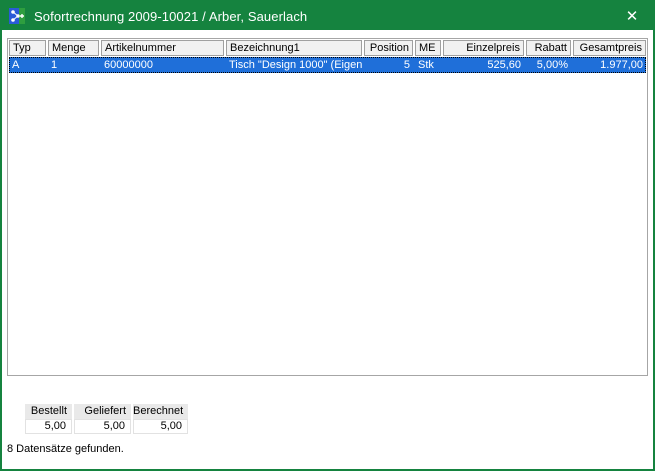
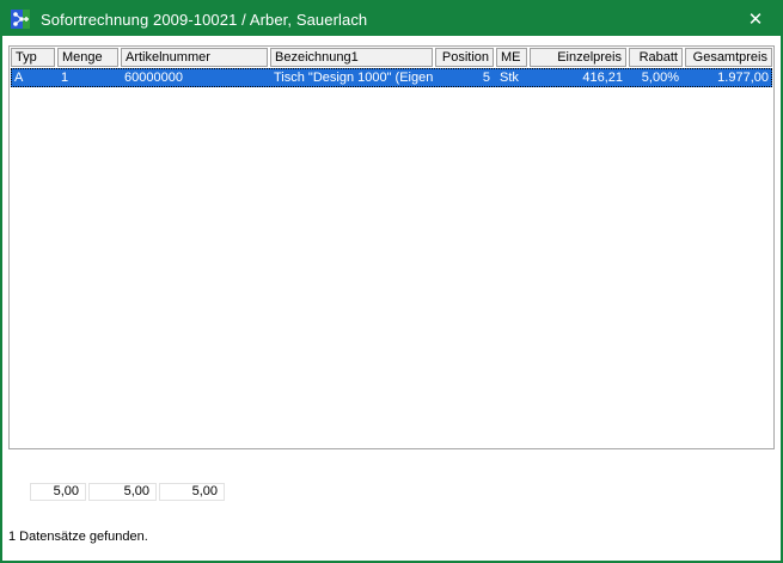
  Sofortrechnung 2009-10021 / Arber, Sauerlach
  ✕
  Typ
  Menge
  Artikelnummer
  Bezeichnung1
  Position
  ME
  Einzelpreis
  Rabatt
  Gesamtpreis
  A
  1
  60000000
  Tisch "Design 1000" (Eigen
  5
  Stk
- 525,60
+ 416,21
  5,00%
  1.977,00
- Bestellt
- Geliefert
- Berechnet
  5,00
  5,00
  5,00
- 8 Datensätze gefunden.
+ 1 Datensätze gefunden.
